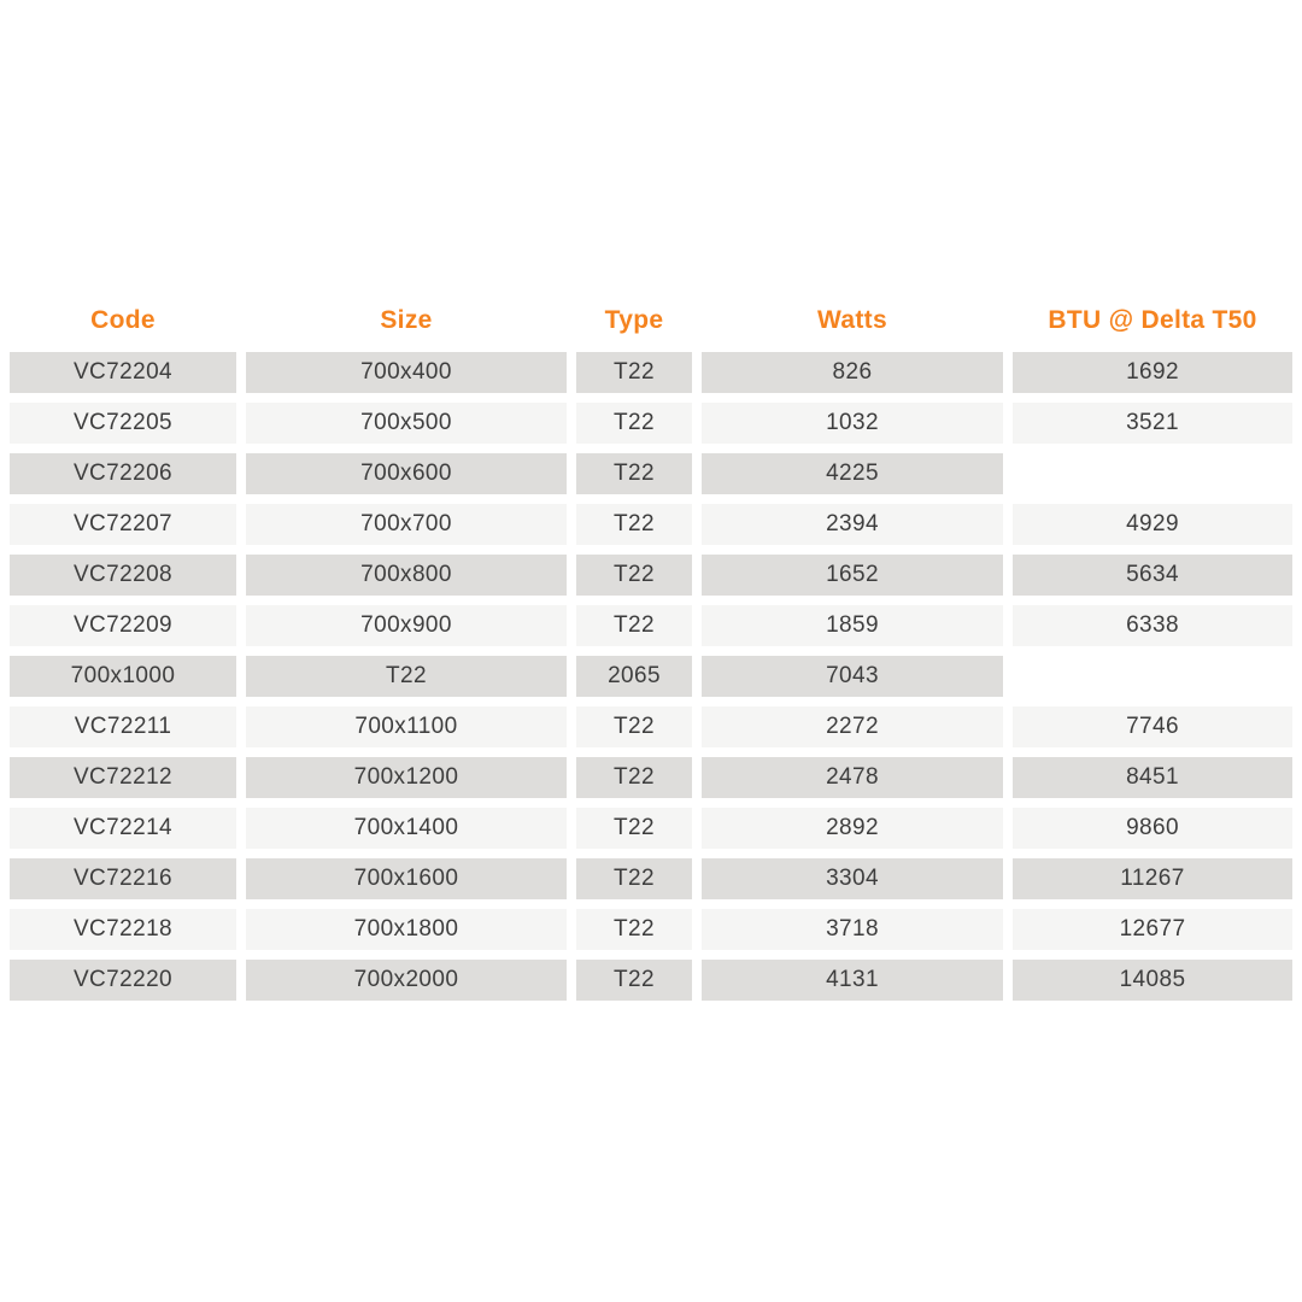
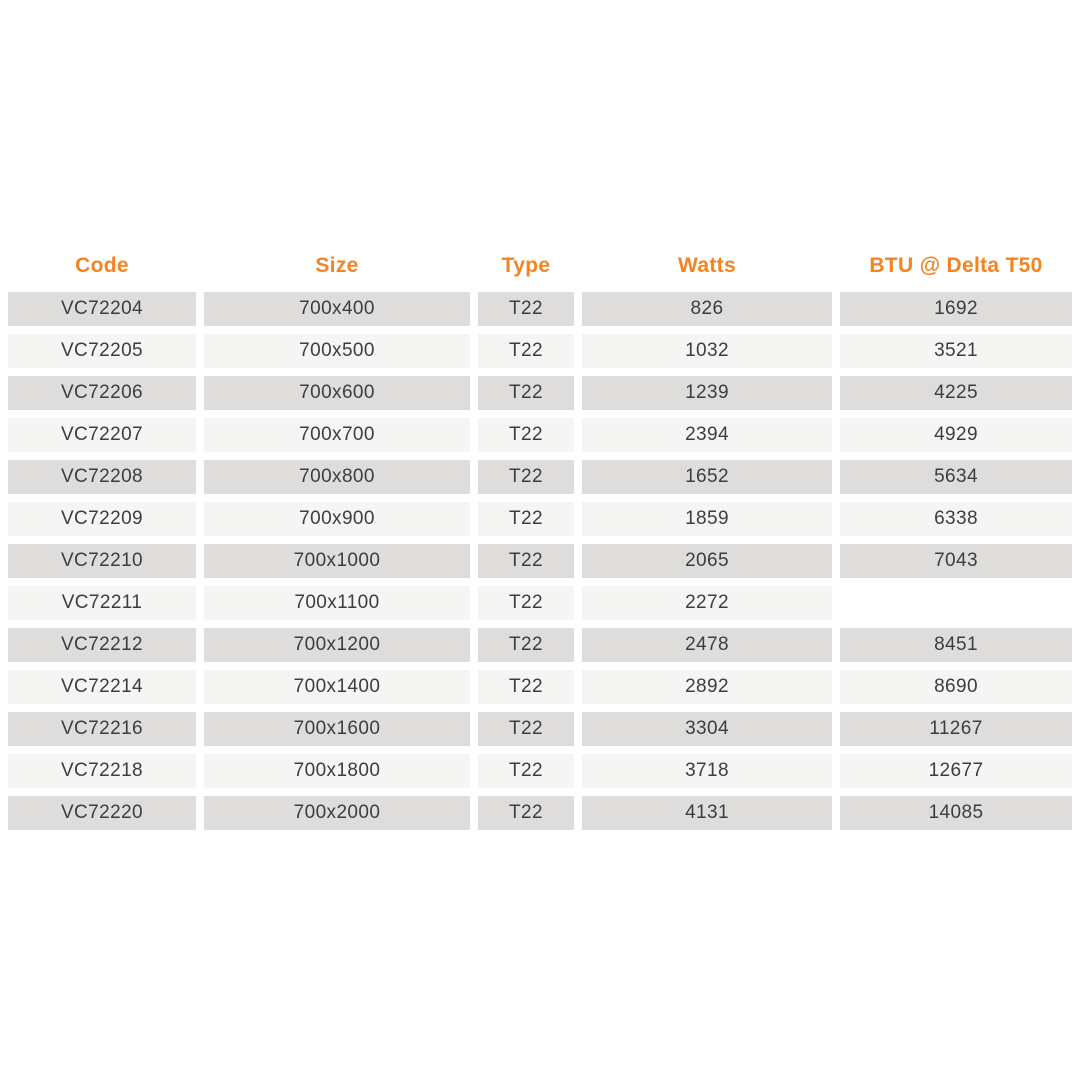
  Code
  Size
  Type
  Watts
  BTU @ Delta T50
  VC72204
  700x400
  T22
  826
  1692
  VC72205
  700x500
  T22
  1032
  3521
  VC72206
  700x600
  T22
+ 1239
  4225
  VC72207
  700x700
  T22
  2394
  4929
  VC72208
  700x800
  T22
  1652
  5634
  VC72209
  700x900
  T22
  1859
  6338
+ VC72210
  700x1000
  T22
  2065
  7043
  VC72211
  700x1100
  T22
  2272
- 7746
  VC72212
  700x1200
  T22
  2478
  8451
  VC72214
  700x1400
  T22
  2892
- 9860
+ 8690
  VC72216
  700x1600
  T22
  3304
  11267
  VC72218
  700x1800
  T22
  3718
  12677
  VC72220
  700x2000
  T22
  4131
  14085
